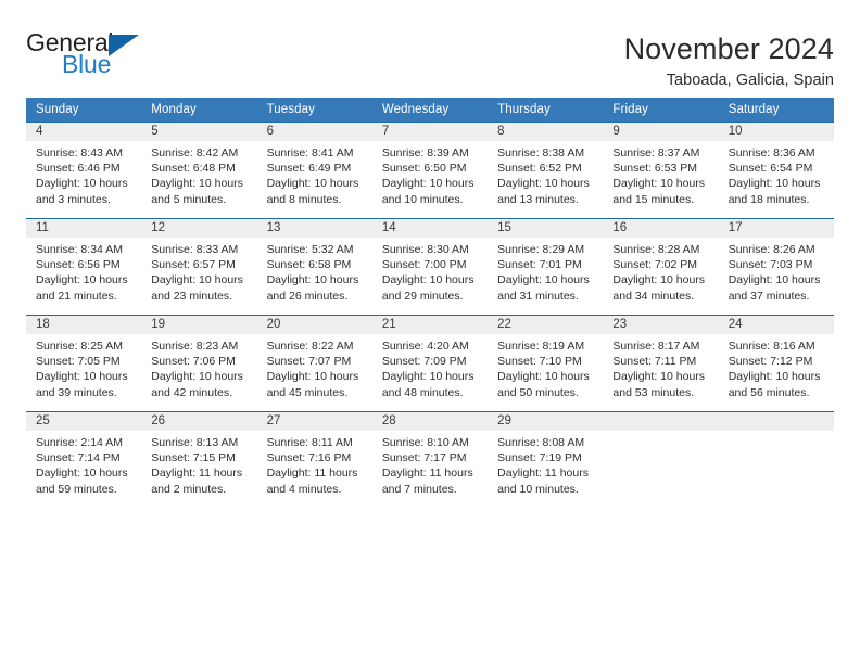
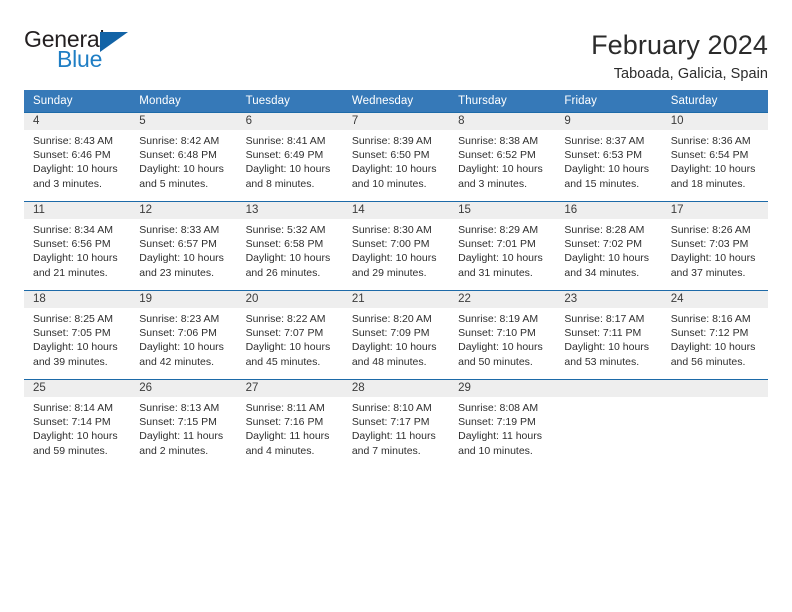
  General
  Blue
- November 2024
+ February 2024
  Taboada, Galicia, Spain
  Sunday	Monday	Tuesday	Wednesday	Thursday	Friday	Saturday
- 4Sunrise: 8:43 AMSunset: 6:46 PMDaylight: 10 hoursand 3 minutes.	5Sunrise: 8:42 AMSunset: 6:48 PMDaylight: 10 hoursand 5 minutes.	6Sunrise: 8:41 AMSunset: 6:49 PMDaylight: 10 hoursand 8 minutes.	7Sunrise: 8:39 AMSunset: 6:50 PMDaylight: 10 hoursand 10 minutes.	8Sunrise: 8:38 AMSunset: 6:52 PMDaylight: 10 hoursand 13 minutes.	9Sunrise: 8:37 AMSunset: 6:53 PMDaylight: 10 hoursand 15 minutes.	10Sunrise: 8:36 AMSunset: 6:54 PMDaylight: 10 hoursand 18 minutes.
+ 4Sunrise: 8:43 AMSunset: 6:46 PMDaylight: 10 hoursand 3 minutes.	5Sunrise: 8:42 AMSunset: 6:48 PMDaylight: 10 hoursand 5 minutes.	6Sunrise: 8:41 AMSunset: 6:49 PMDaylight: 10 hoursand 8 minutes.	7Sunrise: 8:39 AMSunset: 6:50 PMDaylight: 10 hoursand 10 minutes.	8Sunrise: 8:38 AMSunset: 6:52 PMDaylight: 10 hoursand 3 minutes.	9Sunrise: 8:37 AMSunset: 6:53 PMDaylight: 10 hoursand 15 minutes.	10Sunrise: 8:36 AMSunset: 6:54 PMDaylight: 10 hoursand 18 minutes.
  11Sunrise: 8:34 AMSunset: 6:56 PMDaylight: 10 hoursand 21 minutes.	12Sunrise: 8:33 AMSunset: 6:57 PMDaylight: 10 hoursand 23 minutes.	13Sunrise: 5:32 AMSunset: 6:58 PMDaylight: 10 hoursand 26 minutes.	14Sunrise: 8:30 AMSunset: 7:00 PMDaylight: 10 hoursand 29 minutes.	15Sunrise: 8:29 AMSunset: 7:01 PMDaylight: 10 hoursand 31 minutes.	16Sunrise: 8:28 AMSunset: 7:02 PMDaylight: 10 hoursand 34 minutes.	17Sunrise: 8:26 AMSunset: 7:03 PMDaylight: 10 hoursand 37 minutes.
- 18Sunrise: 8:25 AMSunset: 7:05 PMDaylight: 10 hoursand 39 minutes.	19Sunrise: 8:23 AMSunset: 7:06 PMDaylight: 10 hoursand 42 minutes.	20Sunrise: 8:22 AMSunset: 7:07 PMDaylight: 10 hoursand 45 minutes.	21Sunrise: 4:20 AMSunset: 7:09 PMDaylight: 10 hoursand 48 minutes.	22Sunrise: 8:19 AMSunset: 7:10 PMDaylight: 10 hoursand 50 minutes.	23Sunrise: 8:17 AMSunset: 7:11 PMDaylight: 10 hoursand 53 minutes.	24Sunrise: 8:16 AMSunset: 7:12 PMDaylight: 10 hoursand 56 minutes.
+ 18Sunrise: 8:25 AMSunset: 7:05 PMDaylight: 10 hoursand 39 minutes.	19Sunrise: 8:23 AMSunset: 7:06 PMDaylight: 10 hoursand 42 minutes.	20Sunrise: 8:22 AMSunset: 7:07 PMDaylight: 10 hoursand 45 minutes.	21Sunrise: 8:20 AMSunset: 7:09 PMDaylight: 10 hoursand 48 minutes.	22Sunrise: 8:19 AMSunset: 7:10 PMDaylight: 10 hoursand 50 minutes.	23Sunrise: 8:17 AMSunset: 7:11 PMDaylight: 10 hoursand 53 minutes.	24Sunrise: 8:16 AMSunset: 7:12 PMDaylight: 10 hoursand 56 minutes.
- 25Sunrise: 2:14 AMSunset: 7:14 PMDaylight: 10 hoursand 59 minutes.	26Sunrise: 8:13 AMSunset: 7:15 PMDaylight: 11 hoursand 2 minutes.	27Sunrise: 8:11 AMSunset: 7:16 PMDaylight: 11 hoursand 4 minutes.	28Sunrise: 8:10 AMSunset: 7:17 PMDaylight: 11 hoursand 7 minutes.	29Sunrise: 8:08 AMSunset: 7:19 PMDaylight: 11 hoursand 10 minutes.
+ 25Sunrise: 8:14 AMSunset: 7:14 PMDaylight: 10 hoursand 59 minutes.	26Sunrise: 8:13 AMSunset: 7:15 PMDaylight: 11 hoursand 2 minutes.	27Sunrise: 8:11 AMSunset: 7:16 PMDaylight: 11 hoursand 4 minutes.	28Sunrise: 8:10 AMSunset: 7:17 PMDaylight: 11 hoursand 7 minutes.	29Sunrise: 8:08 AMSunset: 7:19 PMDaylight: 11 hoursand 10 minutes.
